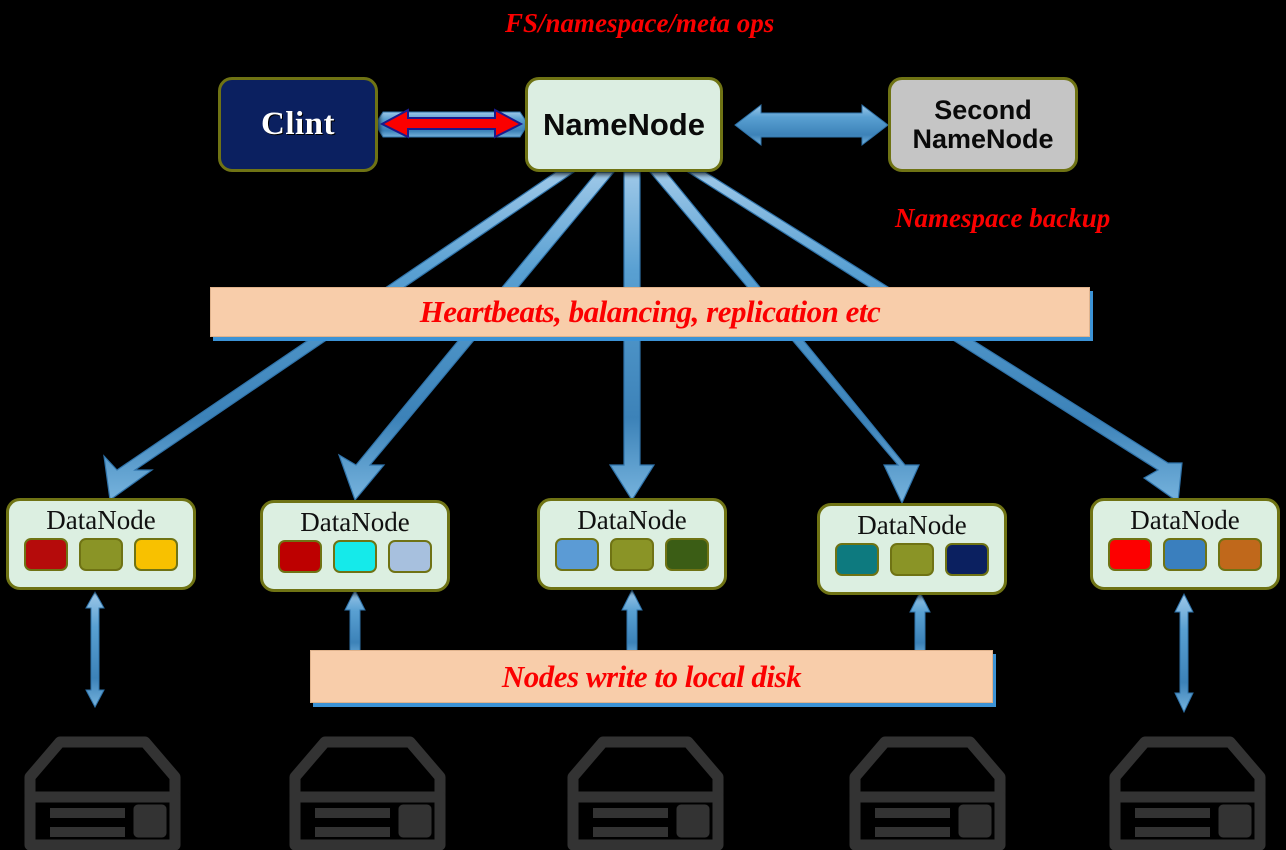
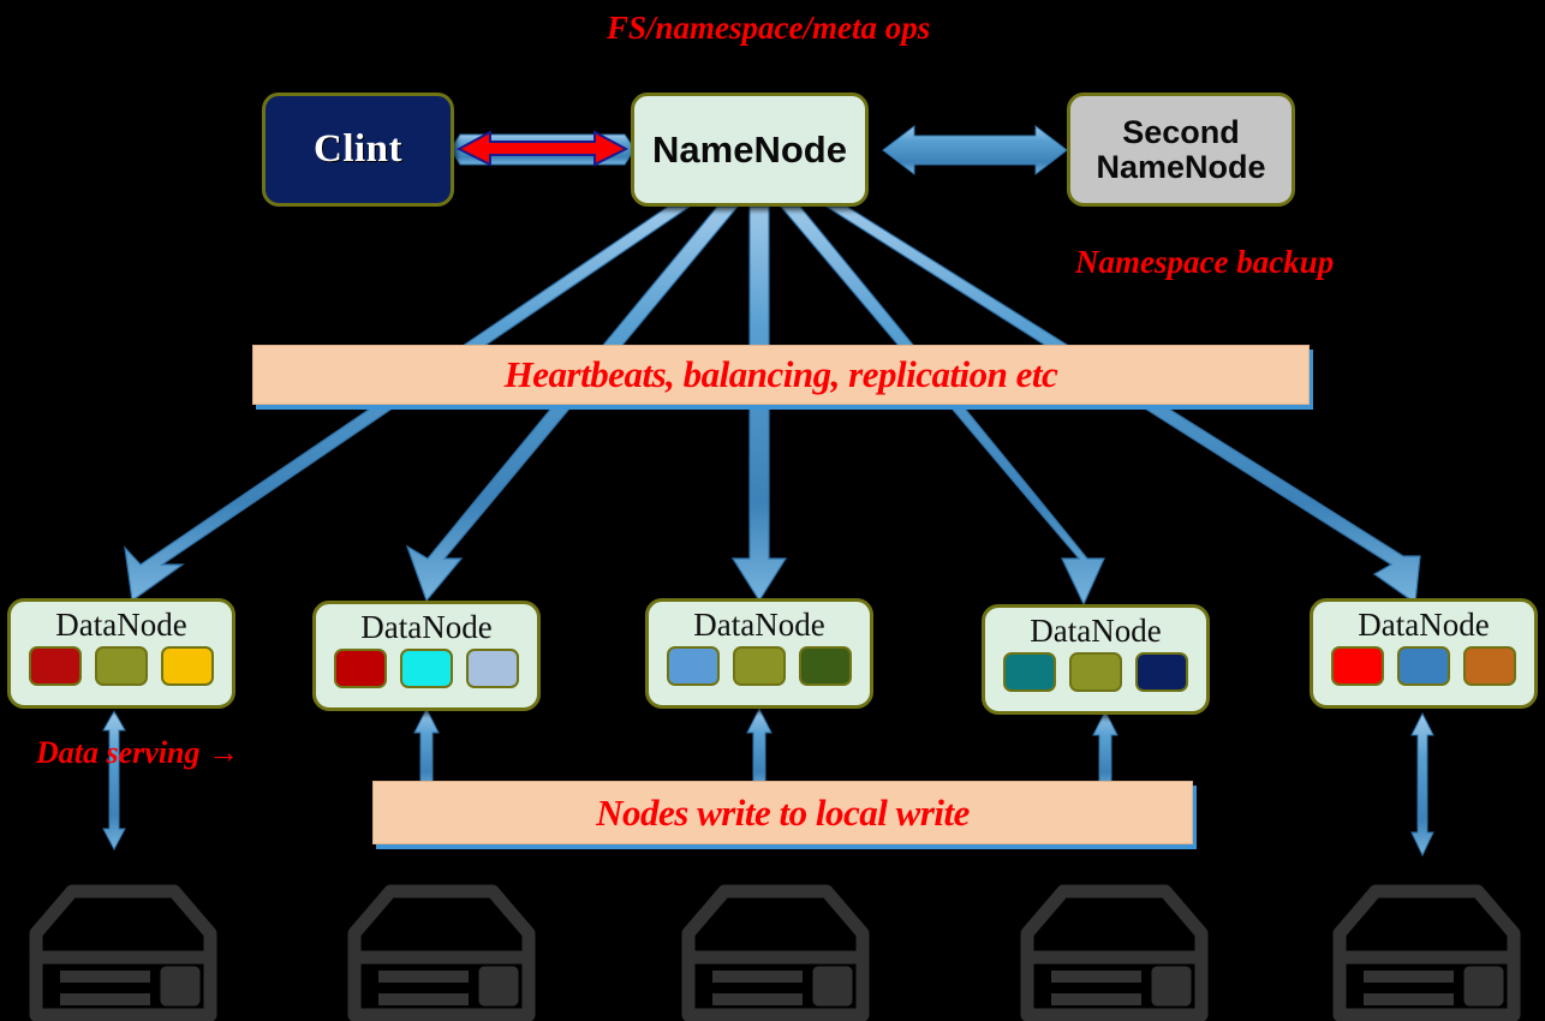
  FS/namespace/meta ops
  Clint
  NameNode
  Second
  NameNode
  Namespace backup
  Heartbeats, balancing, replication etc
  DataNode
  DataNode
  DataNode
  DataNode
  DataNode
+ Data serving →
- Nodes write to local disk
+ Nodes write to local write
